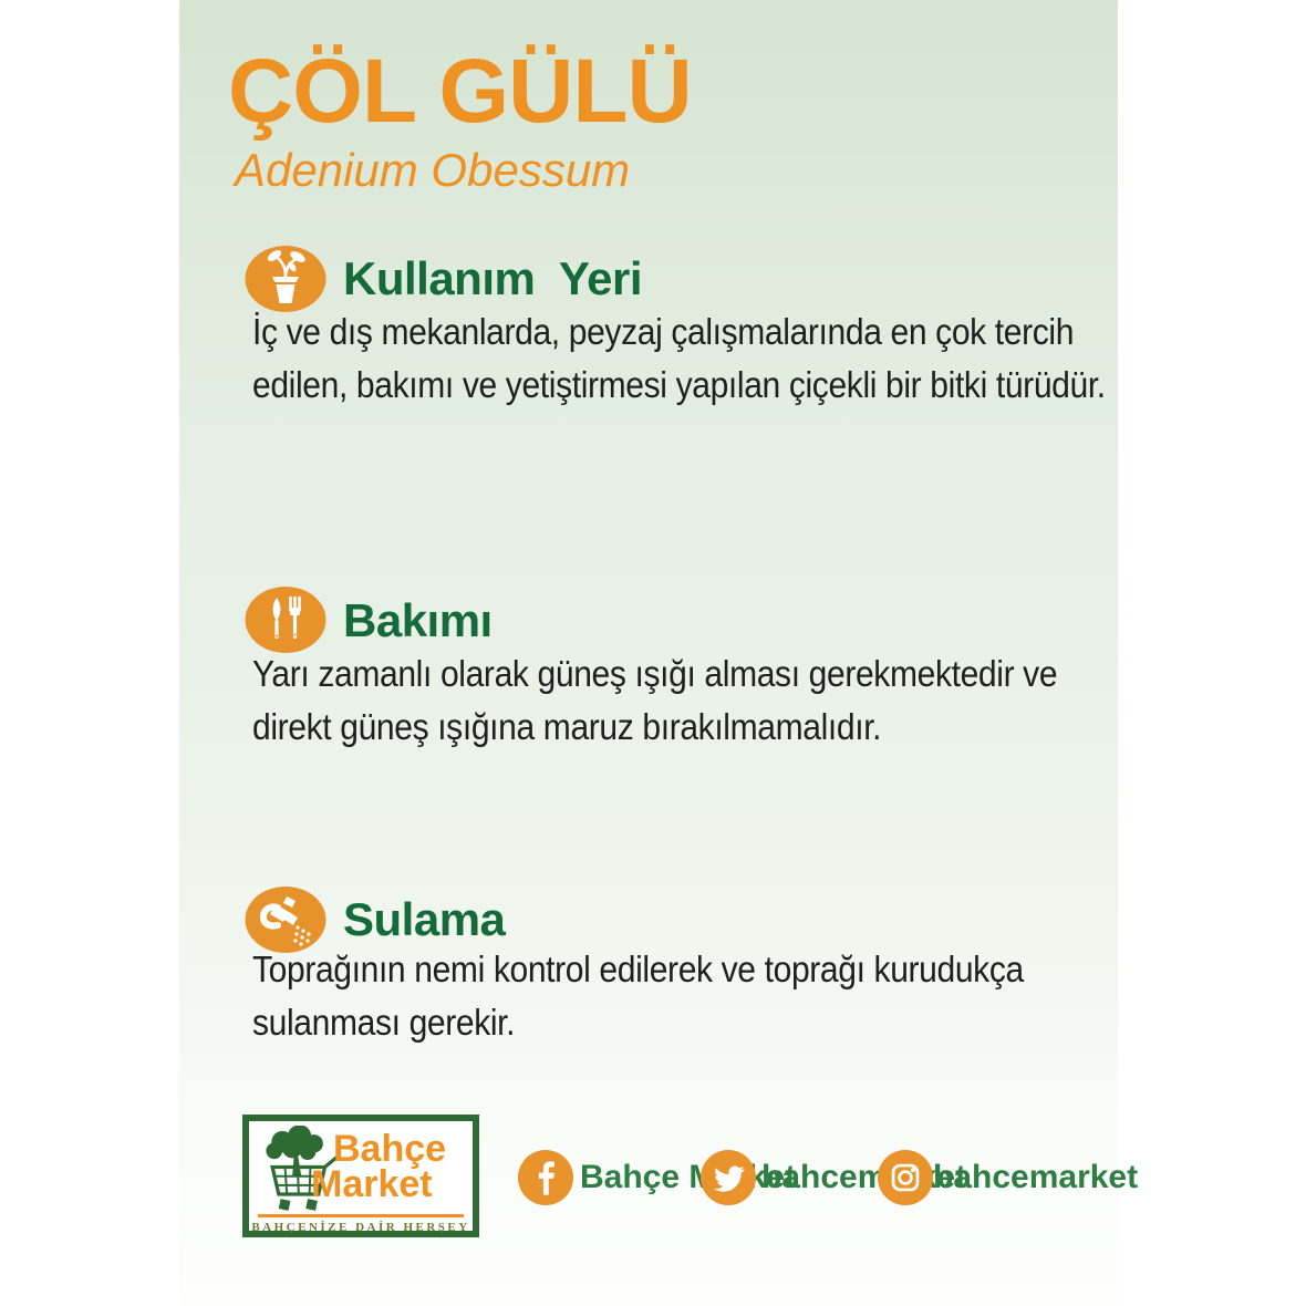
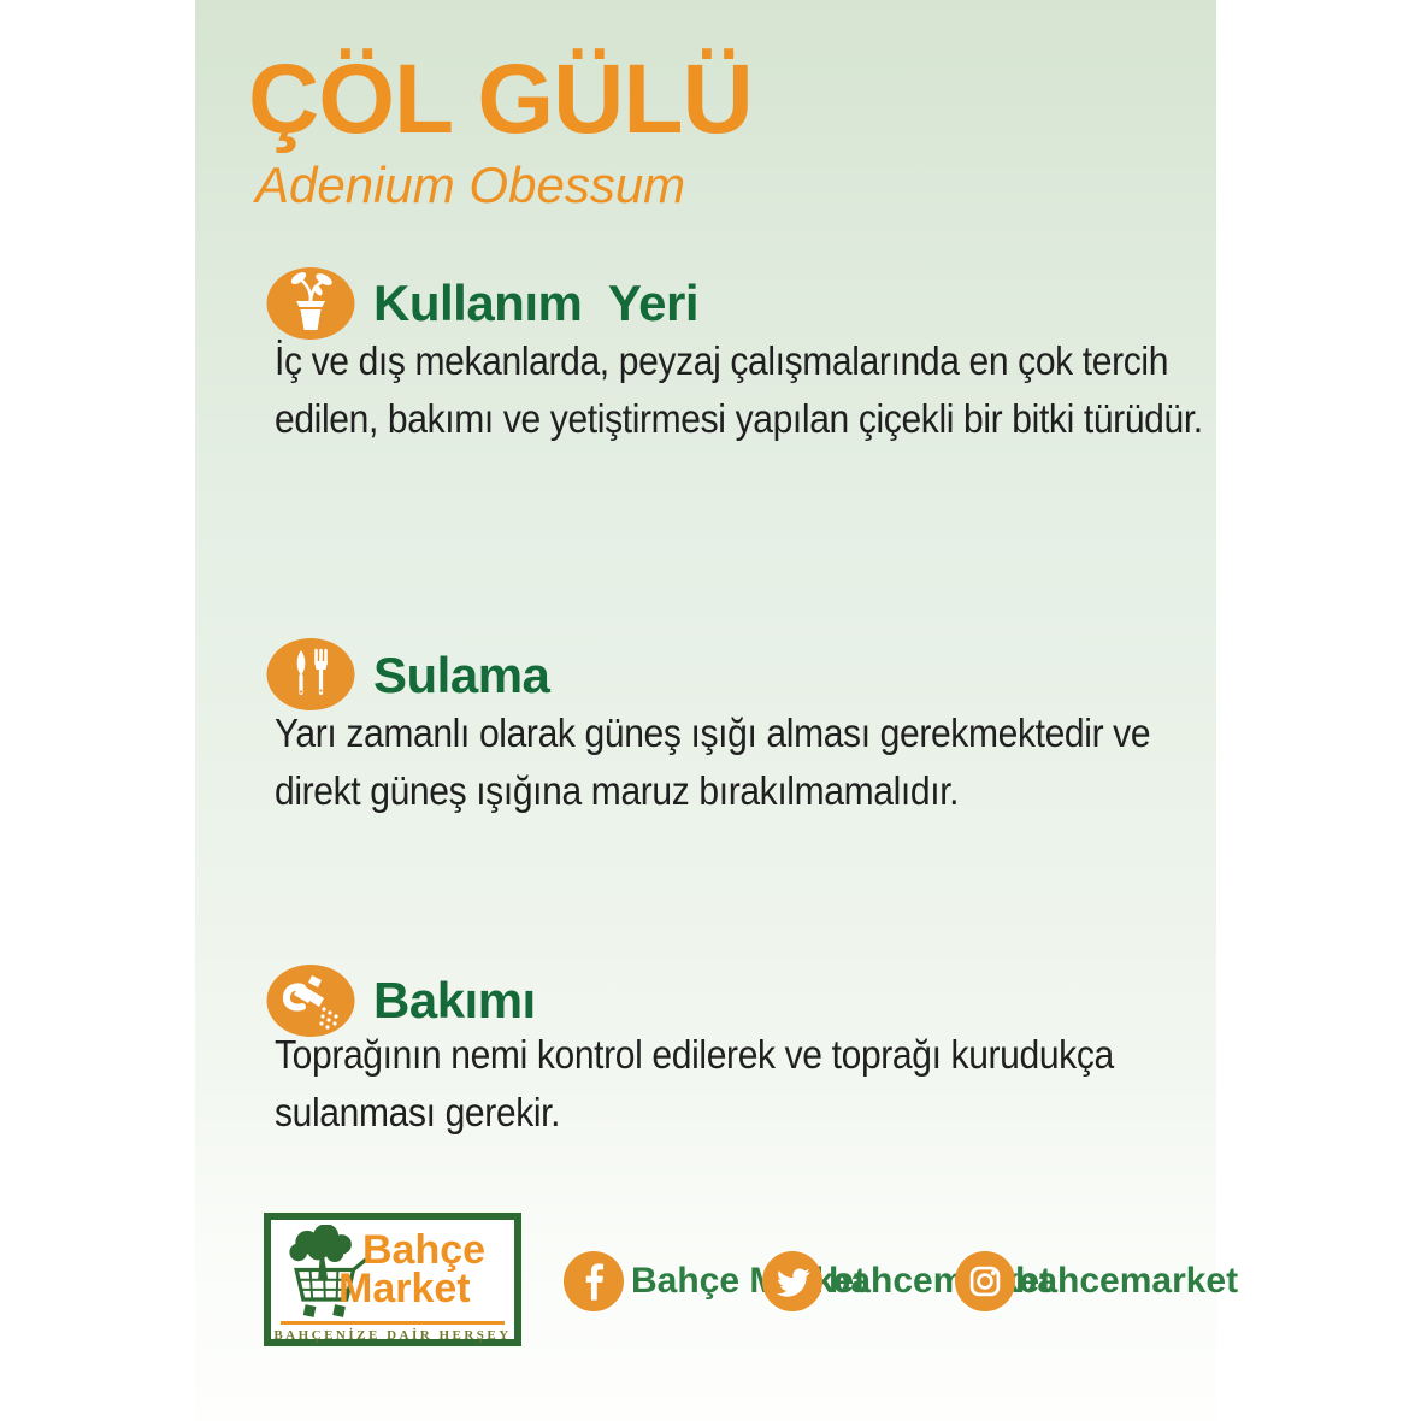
  ÇÖL GÜLÜ
  Adenium Obessum
  Kullanım Yeri
  İç ve dış mekanlarda, peyzaj çalışmalarında en çok tercih edilen, bakımı ve yetiştirmesi yapılan çiçekli bir bitki türüdür.
- Bakımı
+ Sulama
  Yarı zamanlı olarak güneş ışığı alması gerekmektedir ve direkt güneş ışığına maruz bırakılmamalıdır.
- Sulama
+ Bakımı
  Toprağının nemi kontrol edilerek ve toprağı kurudukça sulanması gerekir.
  Bahçe
  Market
  BAHÇENİZE DAİR HERŞEY
  Bahçeket
  bahcemet
  bahcemarket
